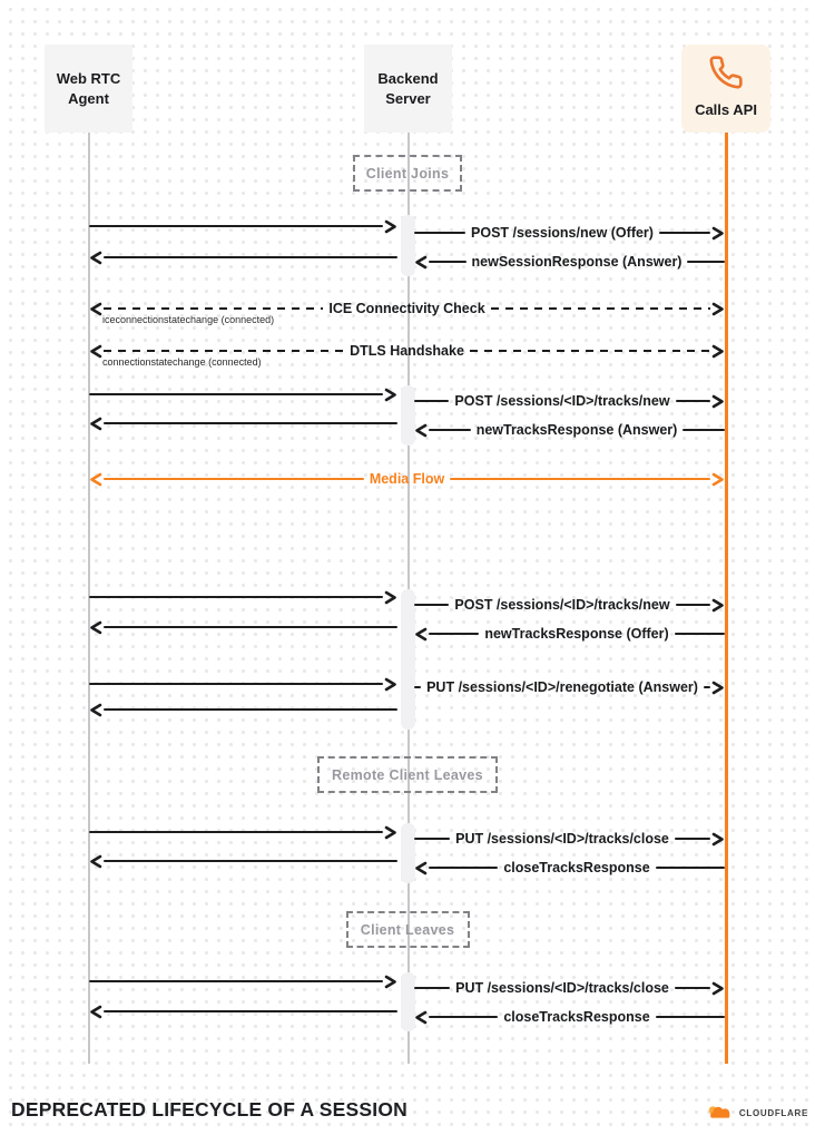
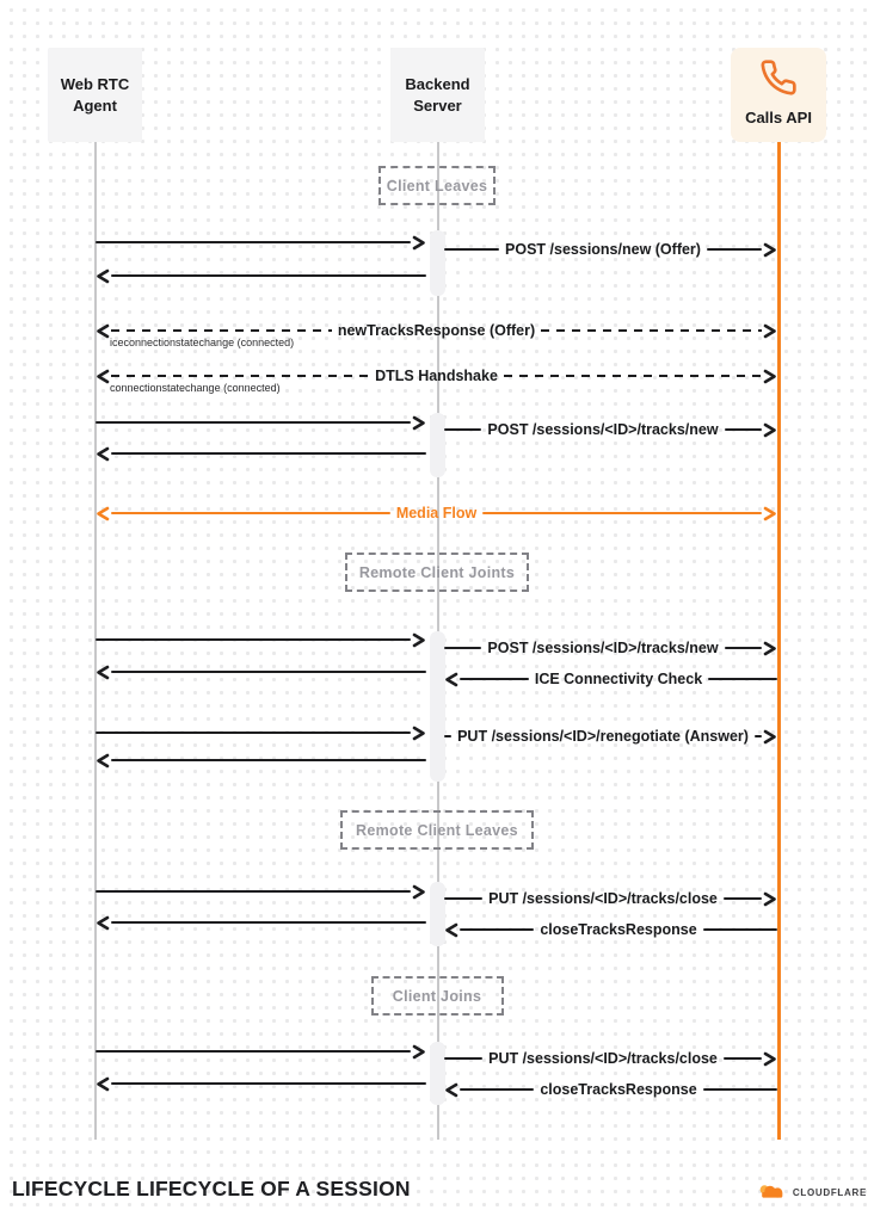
- DEPRECATED LIFECYCLE OF A SESSION
+ LIFECYCLE LIFECYCLE OF A SESSION
  CLOUDFLARE
  Web RTC
  Agent
  Backend
  Server
  Calls API
- Client Joins
+ Client Leaves
+ Remote Client Joints
  Remote Client Leaves
- Client Leaves
+ Client Joins
  POST /sessions/new (Offer)
- newSessionResponse (Answer)
- ICE Connectivity Check
+ newTracksResponse (Offer)
  iceconnectionstatechange (connected)
  DTLS Handshake
  connectionstatechange (connected)
  POST /sessions/<ID>/tracks/new
- newTracksResponse (Answer)
  Media Flow
  POST /sessions/<ID>/tracks/new
- newTracksResponse (Offer)
+ ICE Connectivity Check
  PUT /sessions/<ID>/renegotiate (Answer)
  PUT /sessions/<ID>/tracks/close
  closeTracksResponse
  PUT /sessions/<ID>/tracks/close
  closeTracksResponse
